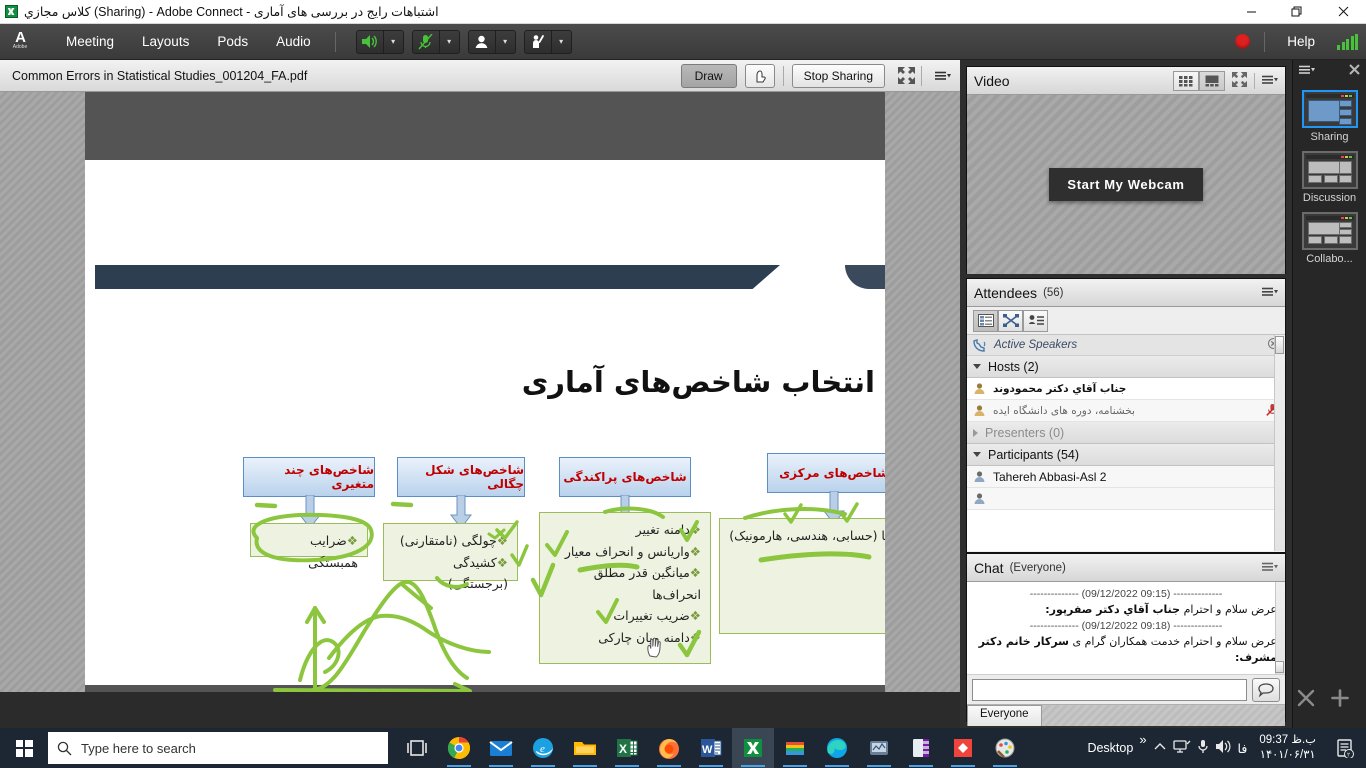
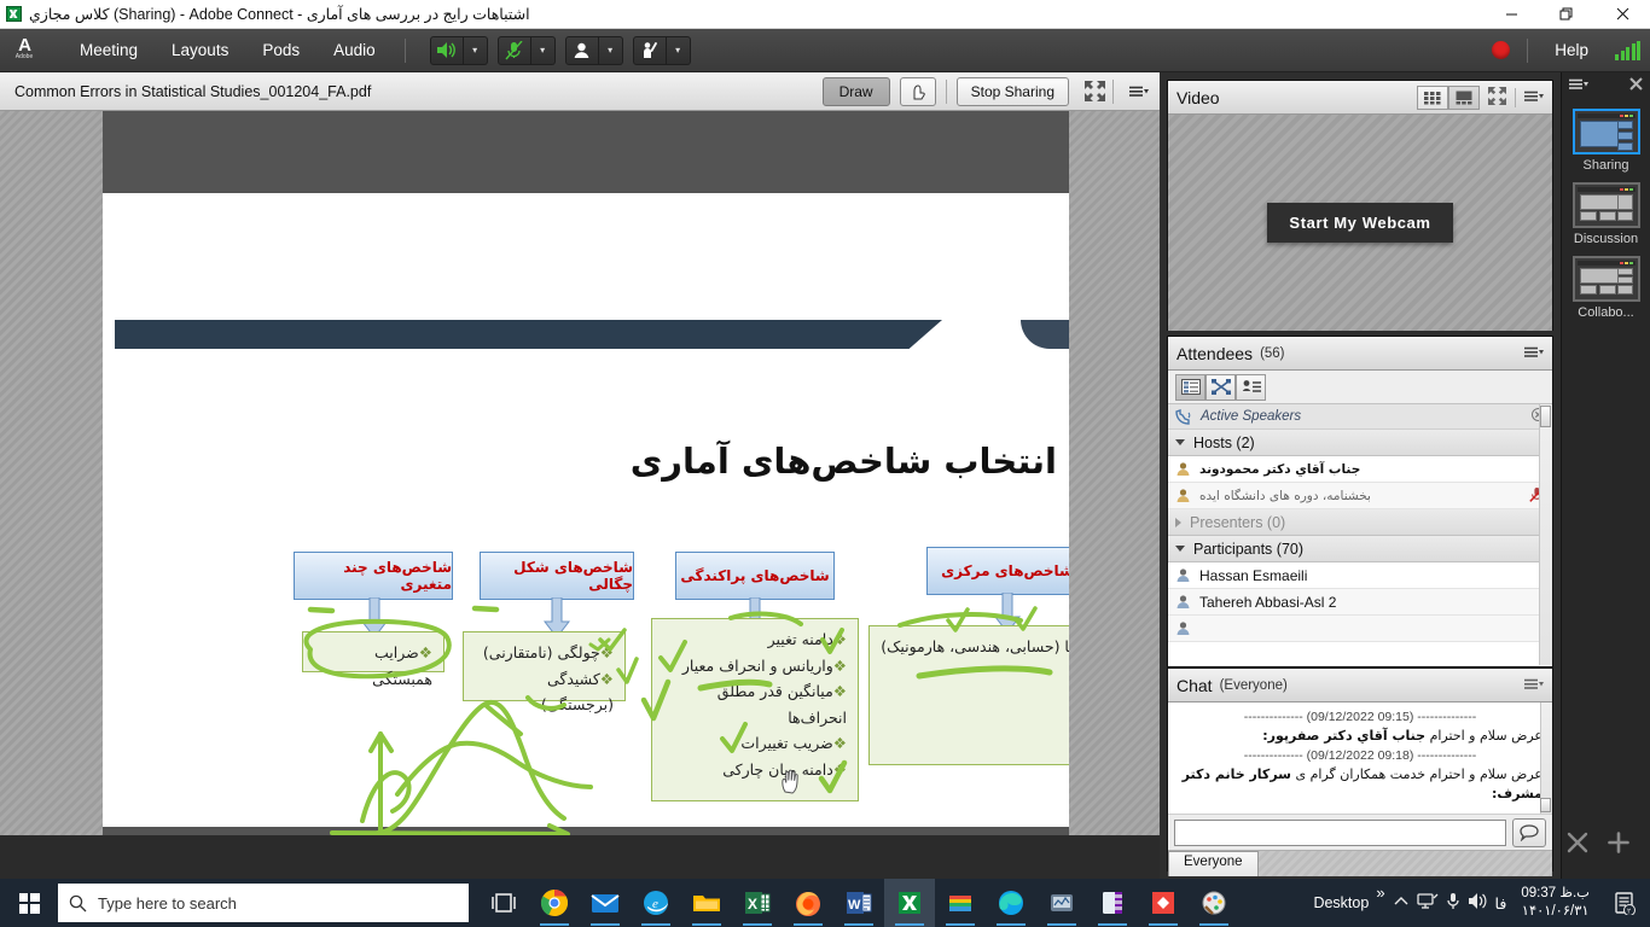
  كلاس مجازي (Sharing) - Adobe Connect - اشتباهات رایج در بررسی های آماری
  A
  Meeting
  Layouts
  Pods
  Audio
  ▾
  ▾
  ▾
  ▾
  Help
  Common Errors in Statistical Studies_001204_FA.pdf
  Draw
  Stop Sharing
  انتخاب شاخص‌های آماری
  شاخص‌های چند متغیری
  شاخص‌های شکل چگالی
  شاخص‌های پراکندگی
  شاخص‌های مرکزی
  ❖ضرایب همبستگ
  ❖چولگی (نامتقارنی)
  ❖کشیدگی (برجستی)
  ❖دمنه تغییر
  ❖واریانس و انحراف معیار
  ❖میانگین قدر مطلق انحراف‌ها
  ❖ضریب تغییرات
  دامنه میان چارکی
  Video
  Start My Webcam
  Attendees
  (56)
  Active Speakers
  Hosts (2)
  جناب آقاي دكتر محمودوند
  بخشنامه، دوره های دانشگاه ایده
  Presenters (0)
- Participants (54)
+ Participants (70)
+ Hassan Esmaeili
  Tahereh Abbasi-Asl 2
  Chat
  (Everyone)
  -------------- (09/12/2022 09:15) --------------
  عرض سلام و احترام جناب آقاي دكتر صفرپور:
  -------------- (09/12/2022 09:18) --------------
  عرض سلام و احترام خدمت همکاران گرام ی سرکار خانم دکتر مشرف:
  Everyone
  Sharing
  Discussion
  Collabo...
  Type here to search
  e
  X
  W
  Desktop
  »
  فا
  09:37 ب.ظ
  ۱۴۰۱/۰۶/۳۱
